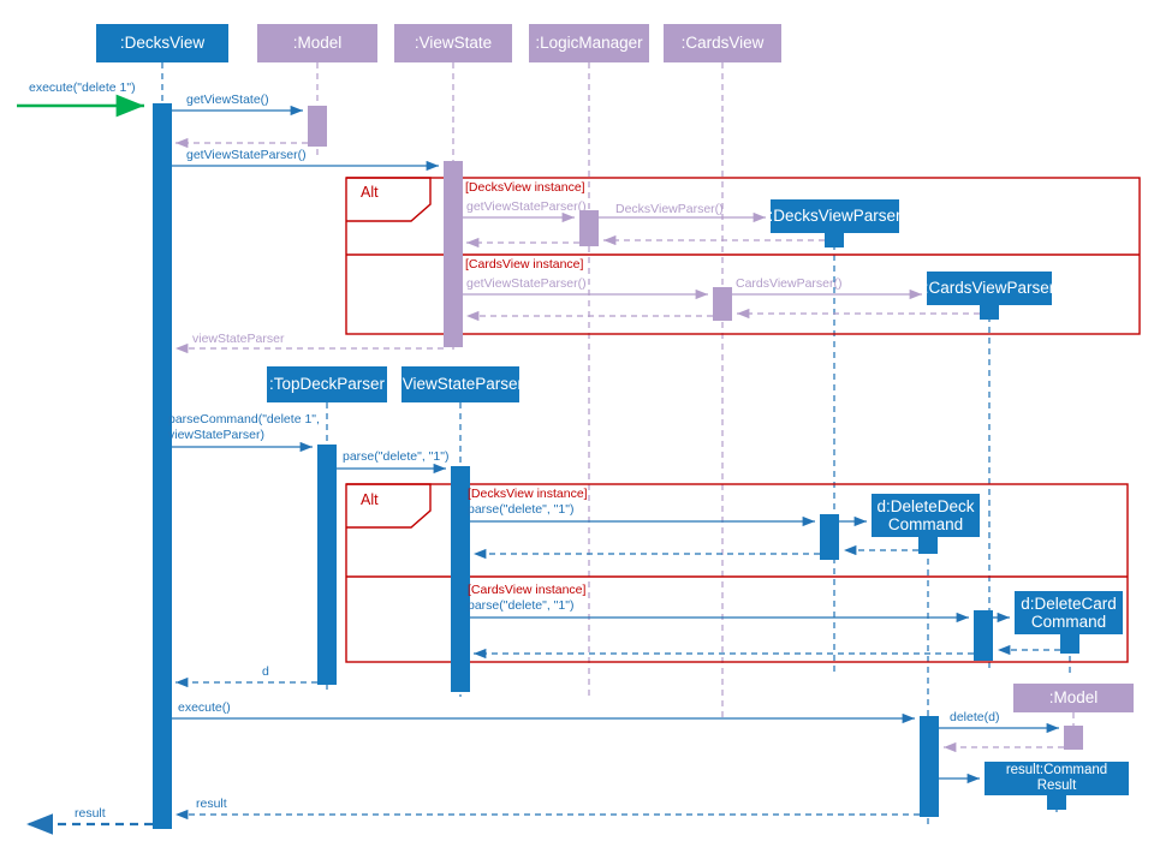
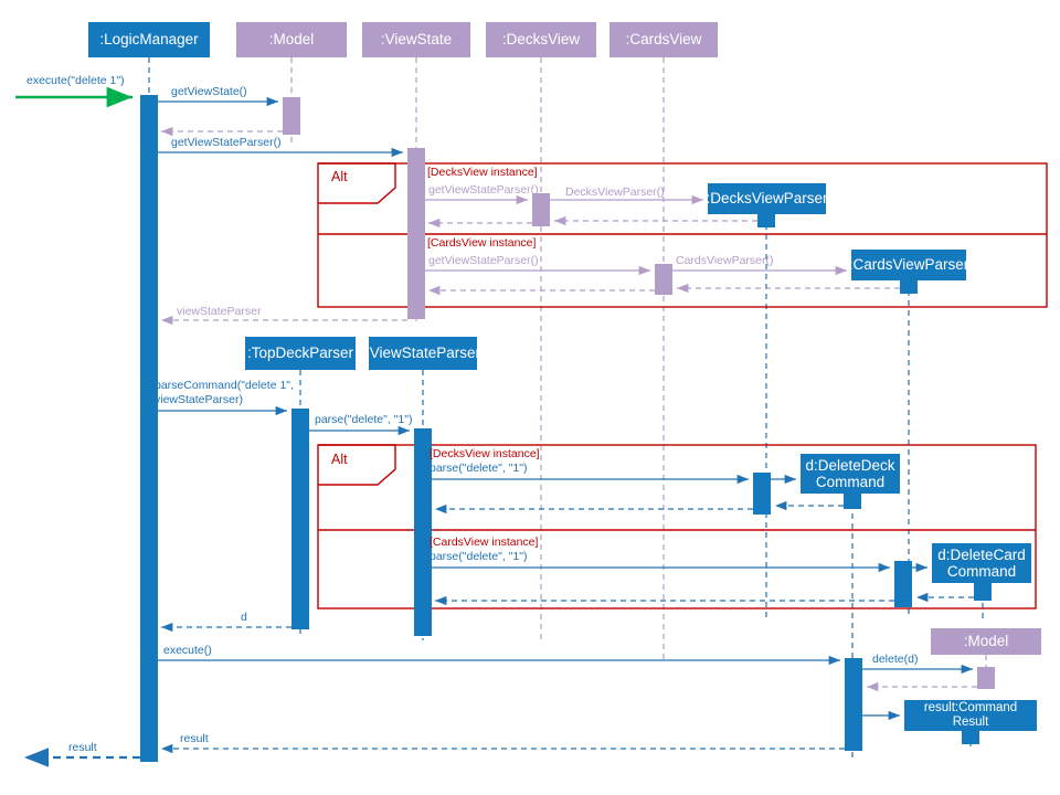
- :DecksView
+ :LogicManager
  :Model
  :ViewState
- :LogicManager
+ :DecksView
  :CardsView
  :DecksViewParser
  :CardsViewParser
  :TopDeckParser
  :ViewStateParser
  d:DeleteDeck Command
  d:DeleteCard Command
  :Model
  result:Command Result
  execute("delete 1")
  getViewState()
  getViewStateParser()
  getViewStateParser()
  DecksViewParser()
  getViewStateParser()
  CardsViewParser()
  viewStateParser
  parseCommand("delete 1",
  viewStateParser)
  parse("delete", "1")
  parse("delete", "1")
  parse("delete", "1")
  d
  execute()
  delete(d)
  result
  result
  [DecksView instance]
  [CardsView instance]
  [DecksView instance]
  [CardsView instance]
  Alt
  Alt
